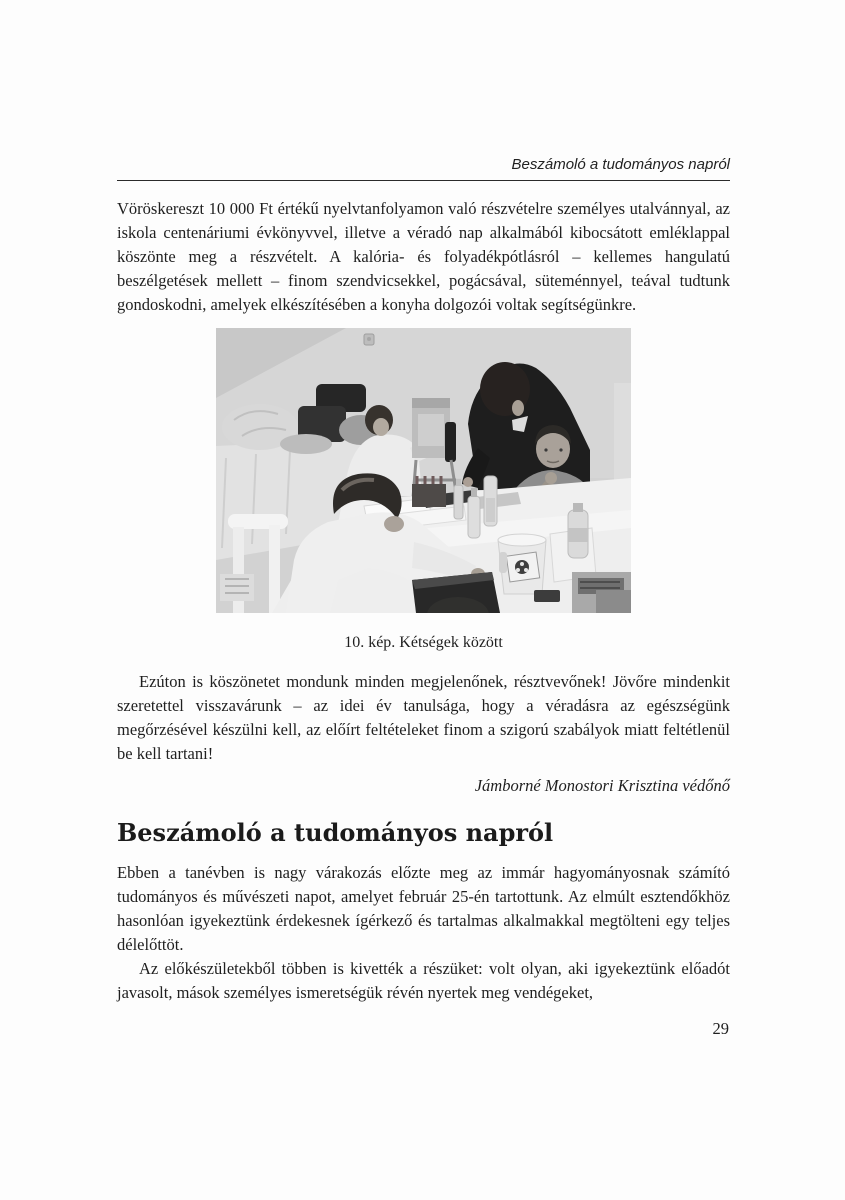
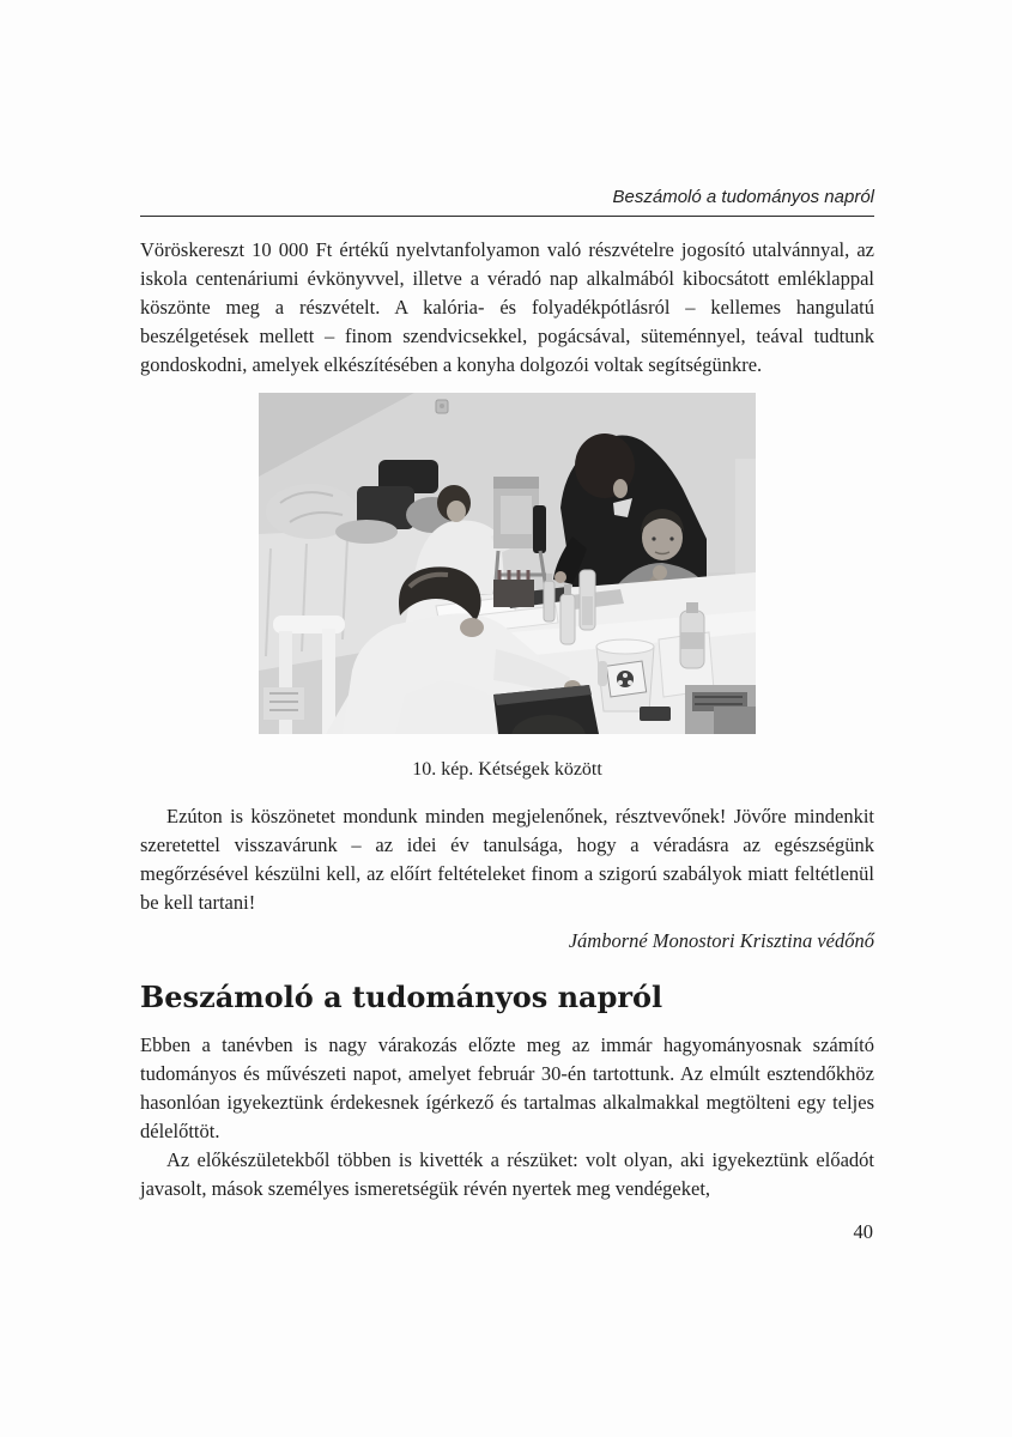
  Beszámoló a tudományos napról
- Vöröskereszt 10 000 Ft értékű nyelvtanfolyamon való részvételre személyes utalvánnyal, az iskola centenáriumi évkönyvvel, illetve a véradó nap alkalmából kibocsátott emléklappal köszönte meg a részvételt. A kalória- és folyadékpótlásról – kellemes hangulatú beszélgetések mellett – finom szendvicsekkel, pogácsával, süteménnyel, teával tudtunk gondoskodni, amelyek elkészítésében a konyha dolgozói voltak segítségünkre.
+ Vöröskereszt 10 000 Ft értékű nyelvtanfolyamon való részvételre jogosító utalvánnyal, az iskola centenáriumi évkönyvvel, illetve a véradó nap alkalmából kibocsátott emléklappal köszönte meg a részvételt. A kalória- és folyadékpótlásról – kellemes hangulatú beszélgetések mellett – finom szendvicsekkel, pogácsával, süteménnyel, teával tudtunk gondoskodni, amelyek elkészítésében a konyha dolgozói voltak segítségünkre.
  10. kép. Kétségek között
  Ezúton is köszönetet mondunk minden megjelenőnek, résztvevőnek! Jövőre mindenkit szeretettel visszavárunk – az idei év tanulsága, hogy a véradásra az egészségünk megőrzésével készülni kell, az előírt feltételeket finom a szigorú szabályok miatt feltétlenül be kell tartani!
  Jámborné Monostori Krisztina védőnő
  Beszámoló a tudományos napról
- Ebben a tanévben is nagy várakozás előzte meg az immár hagyományosnak számító tudományos és művészeti napot, amelyet február 25-én tartottunk. Az elmúlt esztendőkhöz hasonlóan igyekeztünk érdekesnek ígérkező és tartalmas alkalmakkal megtölteni egy teljes délelőttöt.
+ Ebben a tanévben is nagy várakozás előzte meg az immár hagyományosnak számító tudományos és művészeti napot, amelyet február 30-én tartottunk. Az elmúlt esztendőkhöz hasonlóan igyekeztünk érdekesnek ígérkező és tartalmas alkalmakkal megtölteni egy teljes délelőttöt.
  Az előkészületekből többen is kivették a részüket: volt olyan, aki igyekeztünk előadót javasolt, mások személyes ismeretségük révén nyertek meg vendégeket,
- 29
+ 40
